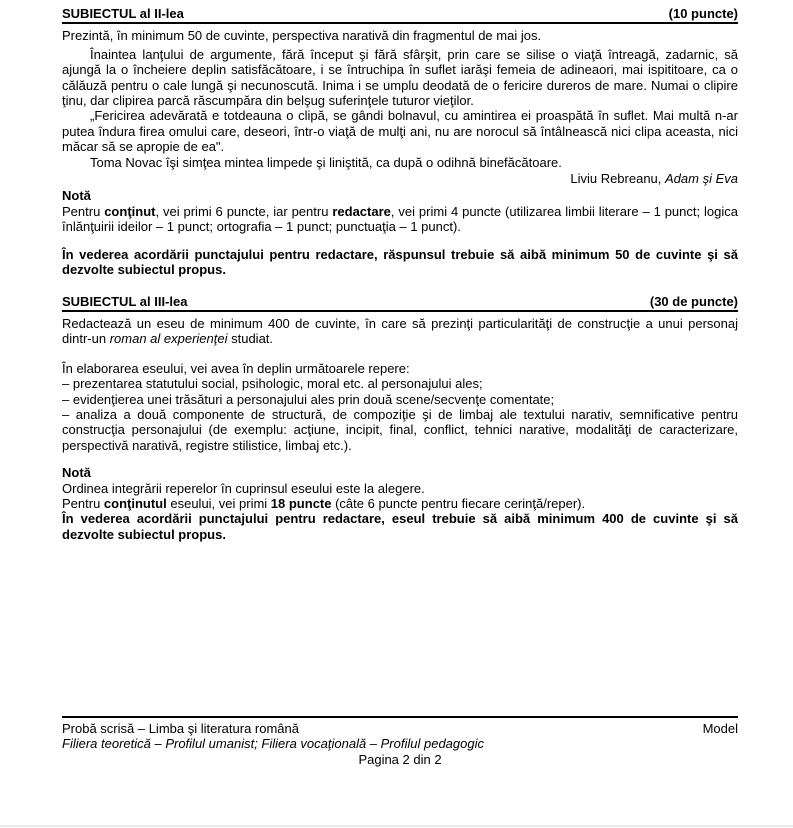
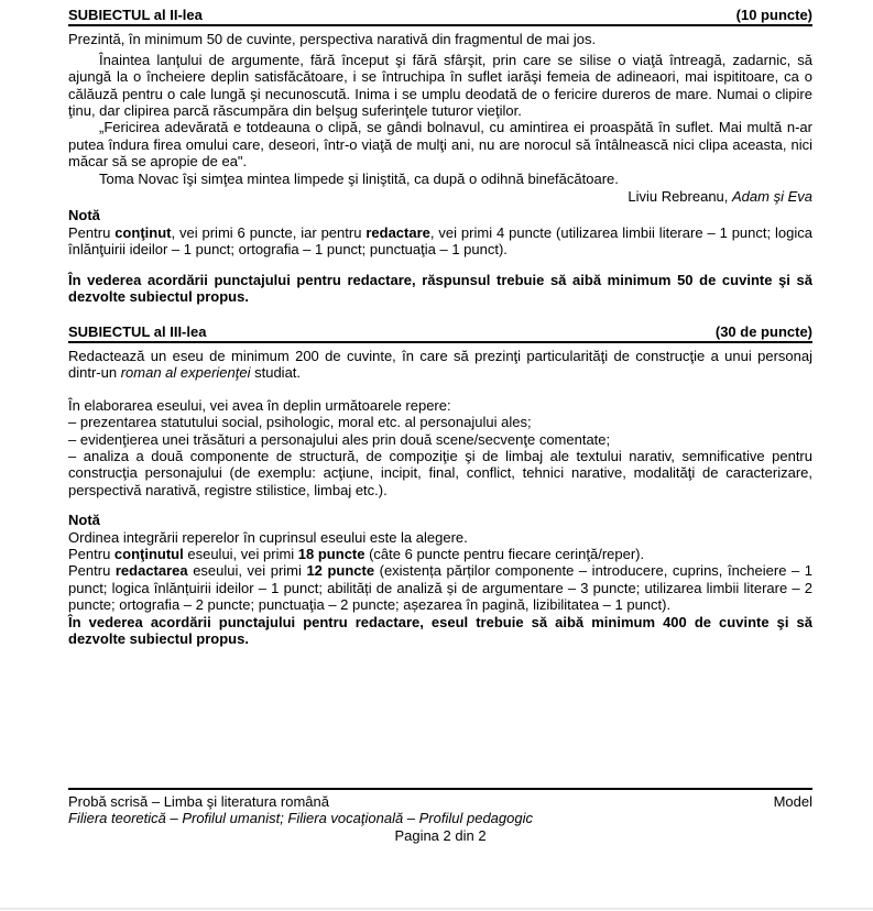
  SUBIECTUL al II-lea
  (10 puncte)
  Prezintă, în minimum 50 de cuvinte, perspectiva narativă din fragmentul de mai jos.
  Înaintea lanţului de argumente, fără început şi fără sfârşit, prin care se silise o viaţă întreagă, zadarnic, să ajungă la o încheiere deplin satisfăcătoare, i se întruchipa în suflet iarăşi femeia de adineaori, mai ispititoare, ca o călăuză pentru o cale lungă şi necunoscută. Inima i se umplu deodată de o fericire dureros de mare. Numai o clipire ţinu, dar clipirea parcă răscumpăra din belşug suferinţele tuturor vieţilor.
  „Fericirea adevărată e totdeauna o clipă, se gândi bolnavul, cu amintirea ei proaspătă în suflet. Mai multă n-ar putea îndura firea omului care, deseori, într-o viaţă de mulţi ani, nu are norocul să întâlnească nici clipa aceasta, nici măcar să se apropie de ea".
  Toma Novac îşi simţea mintea limpede şi liniştită, ca după o odihnă binefăcătoare.
  Liviu Rebreanu, Adam şi Eva
  Notă
  Pentru conţinut, vei primi 6 puncte, iar pentru redactare, vei primi 4 puncte (utilizarea limbii literare – 1 punct; logica înlănţuirii ideilor – 1 punct; ortografia – 1 punct; punctuaţia – 1 punct).
  În vederea acordării punctajului pentru redactare, răspunsul trebuie să aibă minimum 50 de cuvinte şi să dezvolte subiectul propus.
  SUBIECTUL al III-lea
  (30 de puncte)
- Redactează un eseu de minimum 400 de cuvinte, în care să prezinţi particularităţi de construcţie a unui personaj dintr-un roman al experienţei studiat.
+ Redactează un eseu de minimum 200 de cuvinte, în care să prezinţi particularităţi de construcţie a unui personaj dintr-un roman al experienţei studiat.
  În elaborarea eseului, vei avea în deplin următoarele repere:
  – prezentarea statutului social, psihologic, moral etc. al personajului ales;
  – evidenţierea unei trăsături a personajului ales prin două scene/secvenţe comentate;
  – analiza a două componente de structură, de compoziţie şi de limbaj ale textului narativ, semnificative pentru construcţia personajului (de exemplu: acţiune, incipit, final, conflict, tehnici narative, modalităţi de caracterizare, perspectivă narativă, registre stilistice, limbaj etc.).
  Notă
  Ordinea integrării reperelor în cuprinsul eseului este la alegere.
  Pentru conţinutul eseului, vei primi 18 puncte (câte 6 puncte pentru fiecare cerinţă/reper).
+ Pentru redactarea eseului, vei primi 12 puncte (existența părților componente – introducere, cuprins, încheiere – 1 punct; logica înlănțuirii ideilor – 1 punct; abilități de analiză și de argumentare – 3 puncte; utilizarea limbii literare – 2 puncte; ortografia – 2 puncte; punctuaţia – 2 puncte; așezarea în pagină, lizibilitatea – 1 punct).
  În vederea acordării punctajului pentru redactare, eseul trebuie să aibă minimum 400 de cuvinte şi să dezvolte subiectul propus.
  Probă scrisă – Limba şi literatura română
  Model
  Filiera teoretică – Profilul umanist; Filiera vocaţională – Profilul pedagogic
  Pagina 2 din 2
